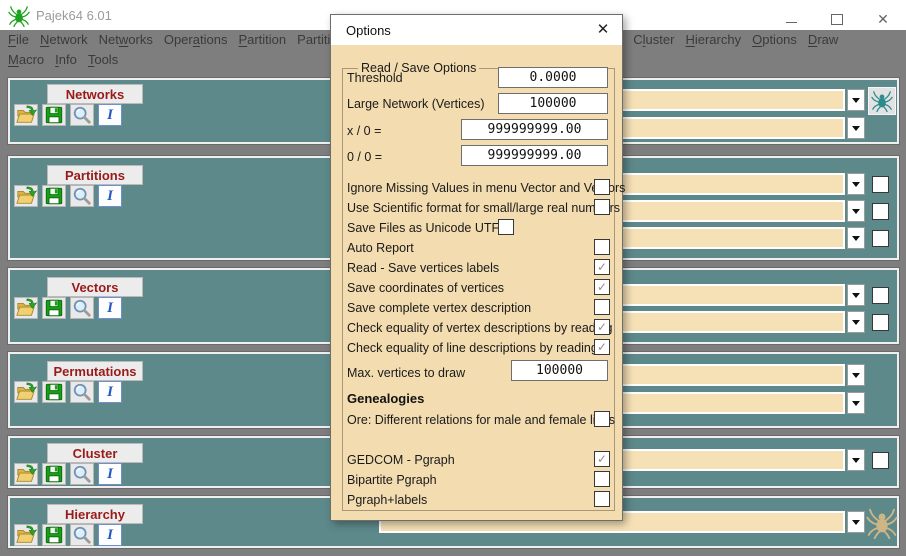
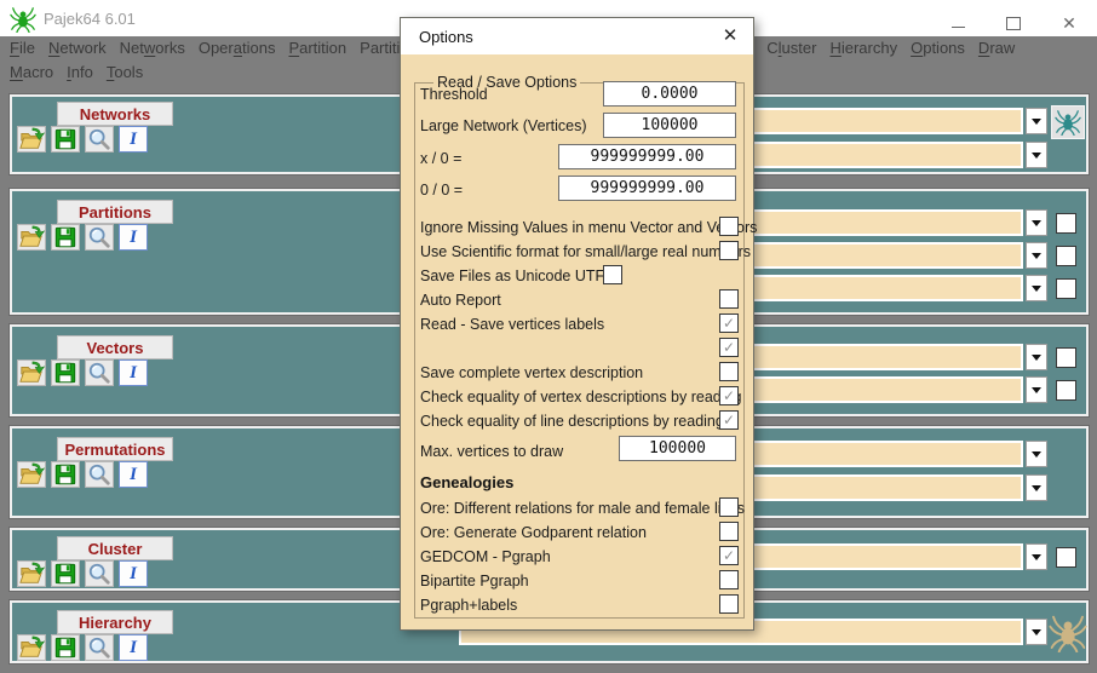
  Pajek64 6.01
  ✕
  File
  Network
  Networks
  Operations
  Partition
  Partiti
  Cluster
  Hierarchy
  Options
  Draw
  Macro
  Info
  Tools
  Networks
  I
  Partitions
  I
  Vectors
  I
  Permutations
  I
  Cluster
  I
  Hierarchy
  I
  Options
  ✕
  Read / Save Options
  Threshold
  0.0000
  Large Network (Vertices)
  100000
  x / 0 =
  999999999.00
  0 / 0 =
  999999999.00
  Ignore Missing Values in menu Vector and Vors
  Use Scientific format for small/large real numrs
  Save Files as Unicode UTF
  Auto Report
  Read - Save vertices labels
- Save coordinates of vertices
  Save complete vertex description
  Check equality of vertex descriptions by read
  Check equality of line descriptions by readin
  Max. vertices to draw
  100000
  Genealogies
  Ore: Different relations for male and female ls
+ Ore: Generate Godparent relation
  GEDCOM - Pgraph
  Bipartite Pgraph
  Pgraph+labels
